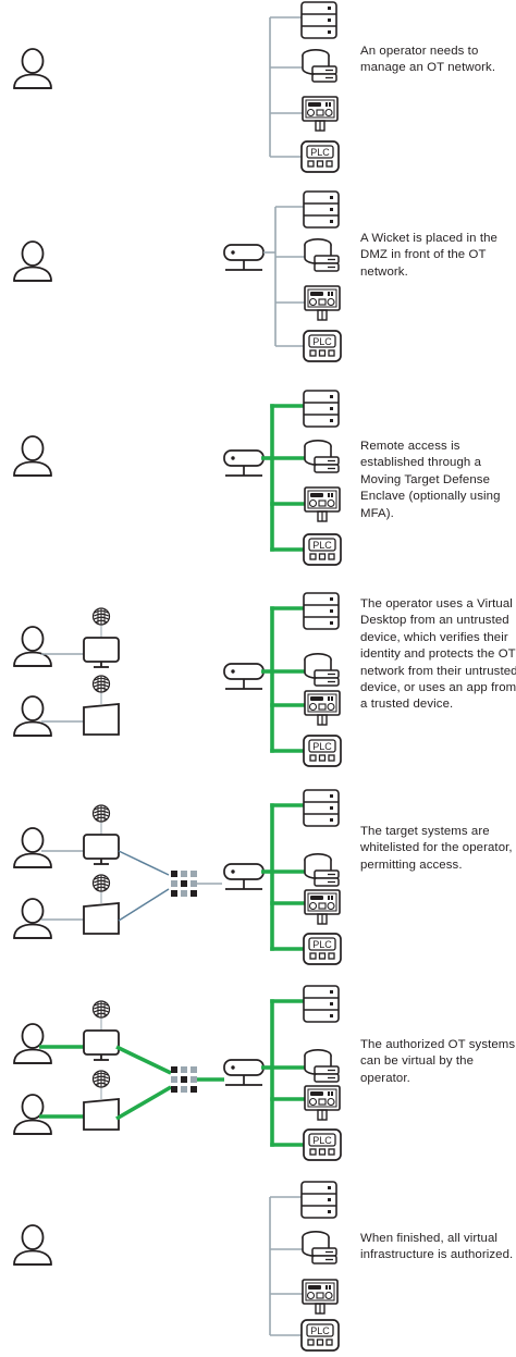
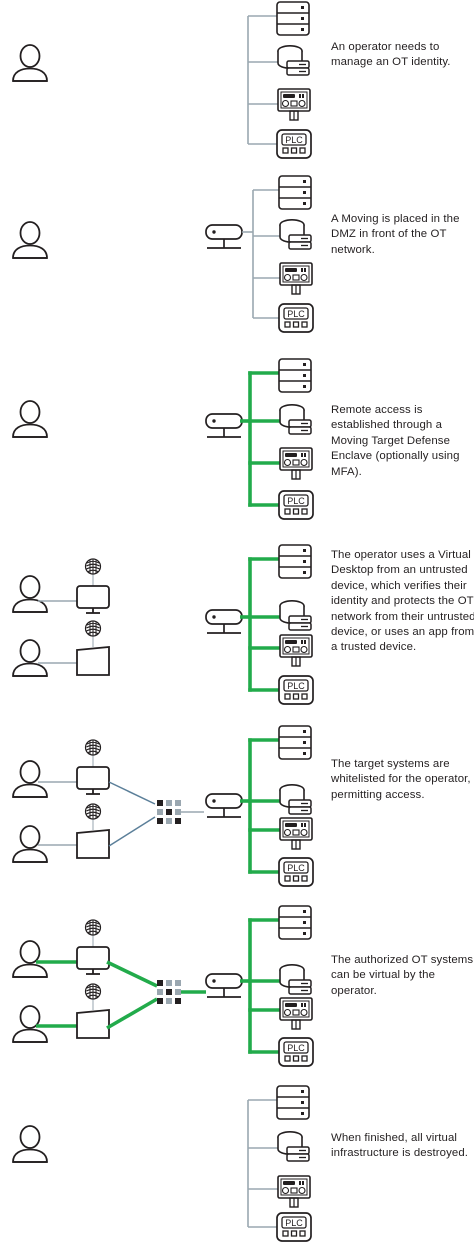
  PLC
- An operator needs to manage an OT network.
+ An operator needs to manage an OT identity.
  PLC
- A Wicket is placed in the DMZ in front of the OT network.
+ A Moving is placed in the DMZ in front of the OT network.
  PLC
  Remote access is established through a Moving Target Defense Enclave (optionally using MFA).
  PLC
  The operator uses a Virtual Desktop from an untrusted device, which verifies their identity and protects the OT network from their untrusted device, or uses an app from a trusted device.
  PLC
  The target systems are whitelisted for the operator, permitting access.
  PLC
  The authorized OT systems can be virtual by the operator.
  PLC
- When finished, all virtual infrastructure is authorized.
+ When finished, all virtual infrastructure is destroyed.
